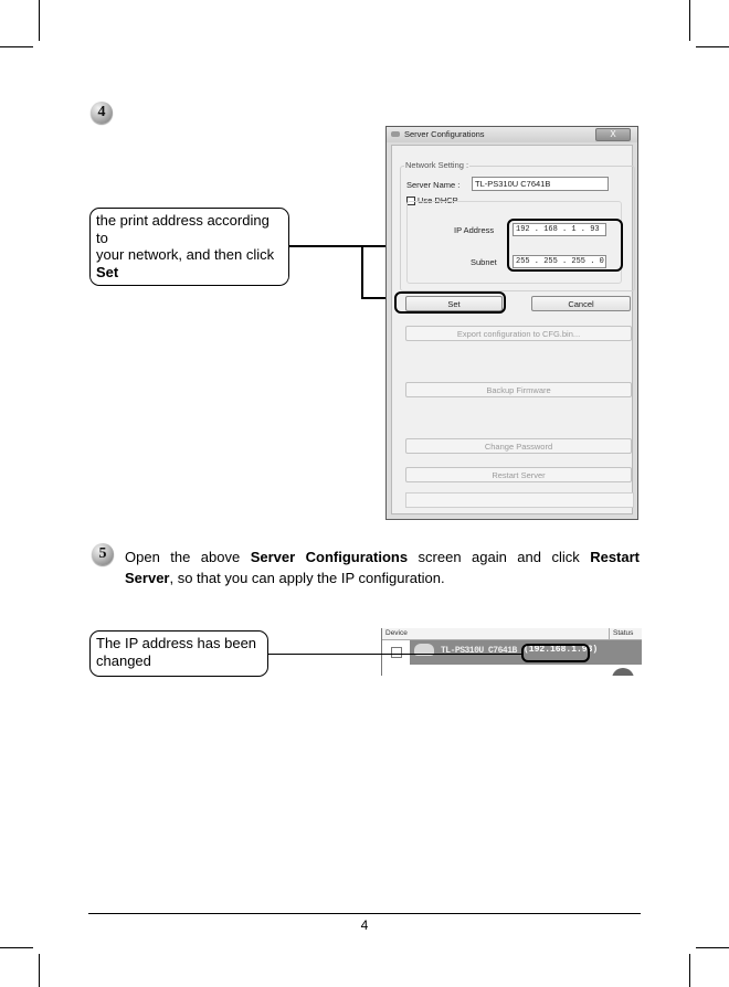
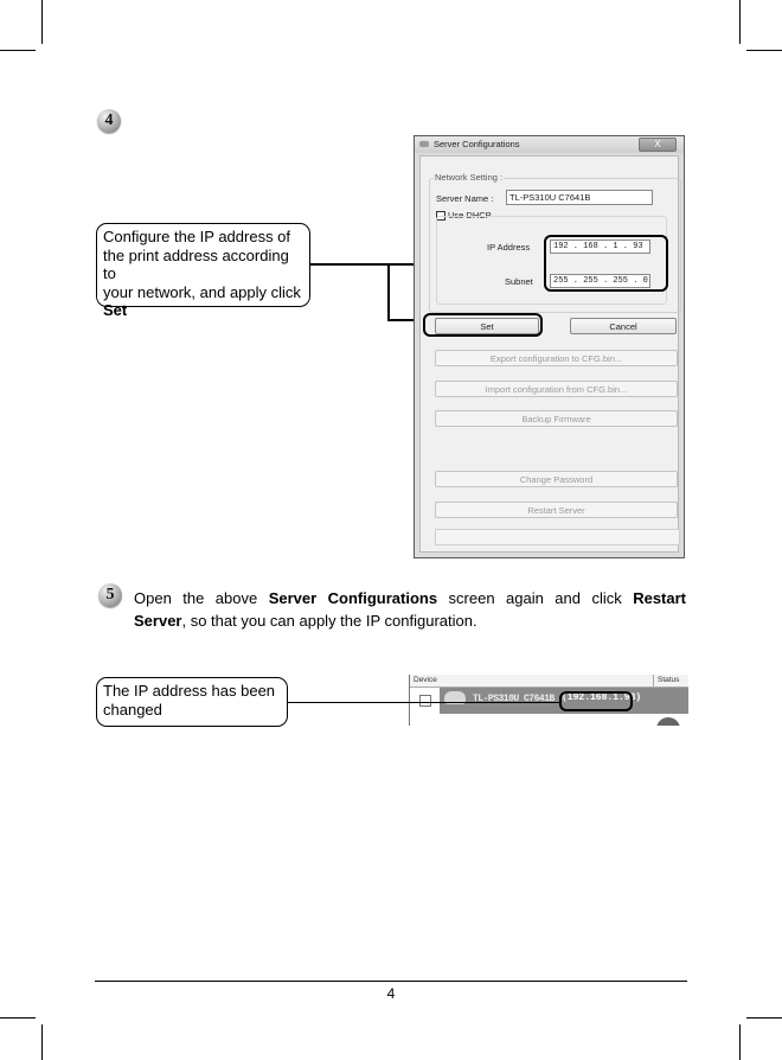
  4
+ Configure the IP address of
  the print address according to
- your network, and then click
+ your network, and apply click
  Set
  Server Configurations
  X
  Network Setting :
  Server Name :
  TL-PS310U C7641B
  Use DHCP
  IP Address
  192 . 168 . 1 . 93
  Subnet
  255 . 255 . 255 . 0
  Set
  Cancel
  Export configuration to CFG.bin...
+ Import configuration from CFG.bin...
  Backup Firmware
  Change Password
  Restart Server
  5
  Open the above Server Configurations screen again and click Restart
  Server, so that you can apply the IP configuration.
  The IP address has been
  changed
  TL-PS310U C7641B
  (192.168.1.93)
  4
